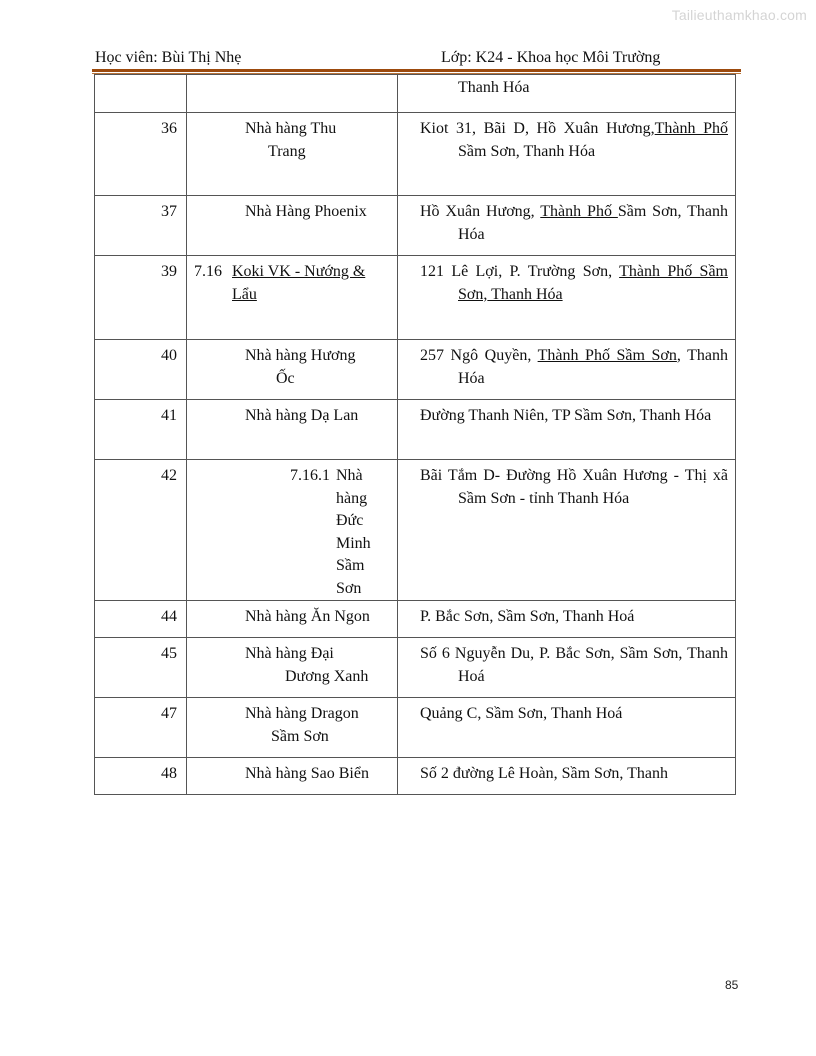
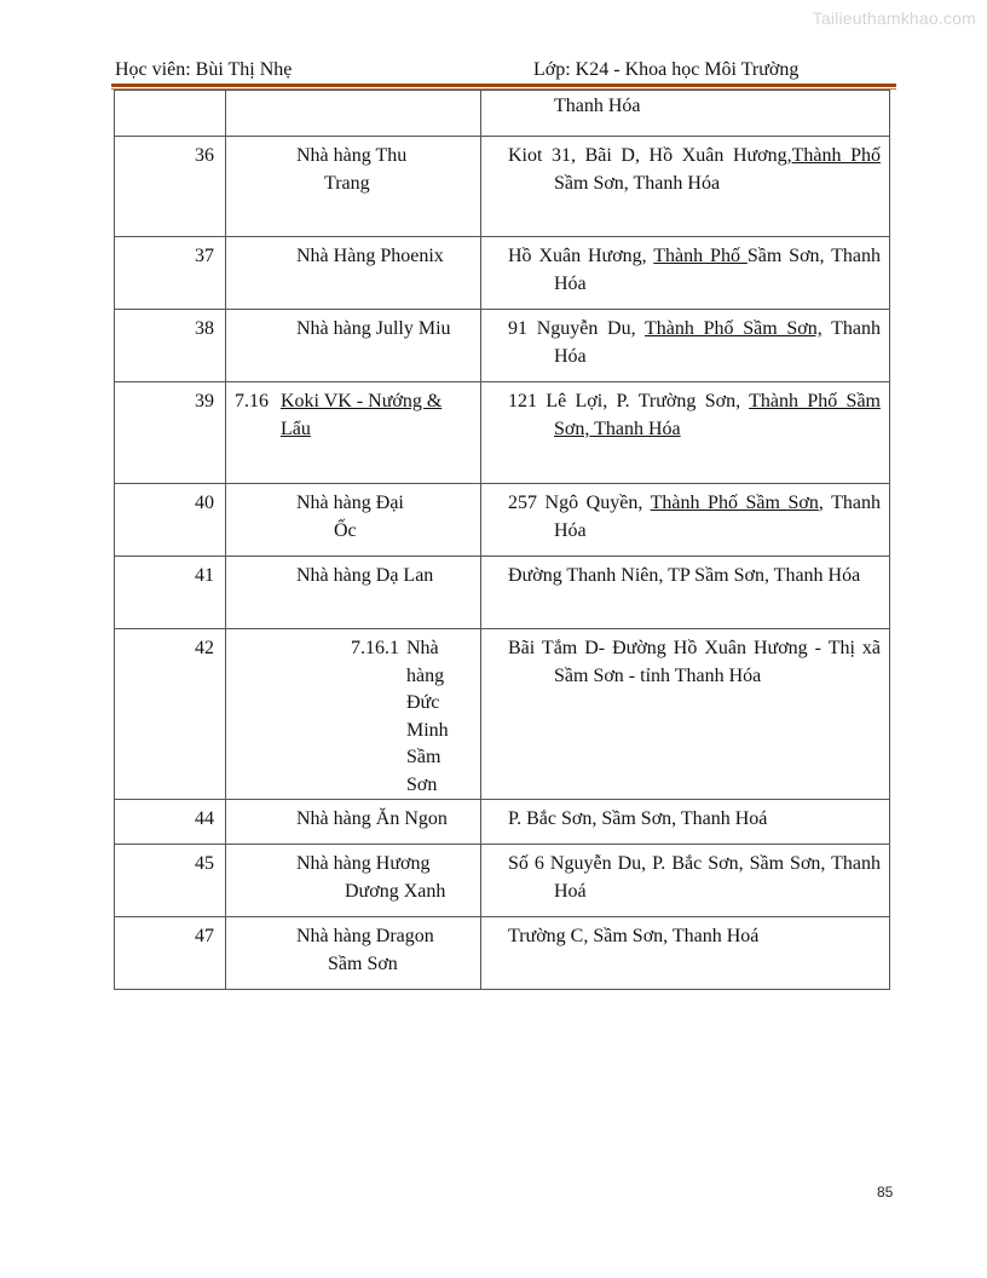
  Tailieuthamkhao.com
  Học viên: Bùi Thị Nhẹ
  Lớp: K24 - Khoa học Môi Trường
  		Thanh Hóa
  36	Nhà hàng Thu Trang	Kiot 31, Bãi D, Hồ Xuân Hương,Thành Phố Sầm Sơn, Thanh Hóa
  37	Nhà Hàng Phoenix	Hồ Xuân Hương, Thành Phố Sầm Sơn, Thanh Hóa
+ 38	Nhà hàng Jully Miu	91 Nguyễn Du, Thành Phố Sầm Sơn, Thanh Hóa
  39	7.16 Koki VK - Nướng & Lẩu	121 Lê Lợi, P. Trường Sơn, Thành Phố Sầm Sơn, Thanh Hóa
- 40	Nhà hàng Hương Ốc	257 Ngô Quyền, Thành Phố Sầm Sơn, Thanh Hóa
+ 40	Nhà hàng Đại Ốc	257 Ngô Quyền, Thành Phố Sầm Sơn, Thanh Hóa
  41	Nhà hàng Dạ Lan	Đường Thanh Niên, TP Sầm Sơn, Thanh Hóa
  42	7.16.1 Nhà hàng Đức Minh Sầm Sơn	Bãi Tắm D- Đường Hồ Xuân Hương - Thị xã Sầm Sơn - tỉnh Thanh Hóa
  44	Nhà hàng Ăn Ngon	P. Bắc Sơn, Sầm Sơn, Thanh Hoá
- 45	Nhà hàng Đại Dương Xanh	Số 6 Nguyễn Du, P. Bắc Sơn, Sầm Sơn, Thanh Hoá
+ 45	Nhà hàng Hương Dương Xanh	Số 6 Nguyễn Du, P. Bắc Sơn, Sầm Sơn, Thanh Hoá
- 47	Nhà hàng Dragon Sầm Sơn	Quảng C, Sầm Sơn, Thanh Hoá
+ 47	Nhà hàng Dragon Sầm Sơn	Trường C, Sầm Sơn, Thanh Hoá
- 48	Nhà hàng Sao Biển	Số 2 đường Lê Hoàn, Sầm Sơn, Thanh
  85
